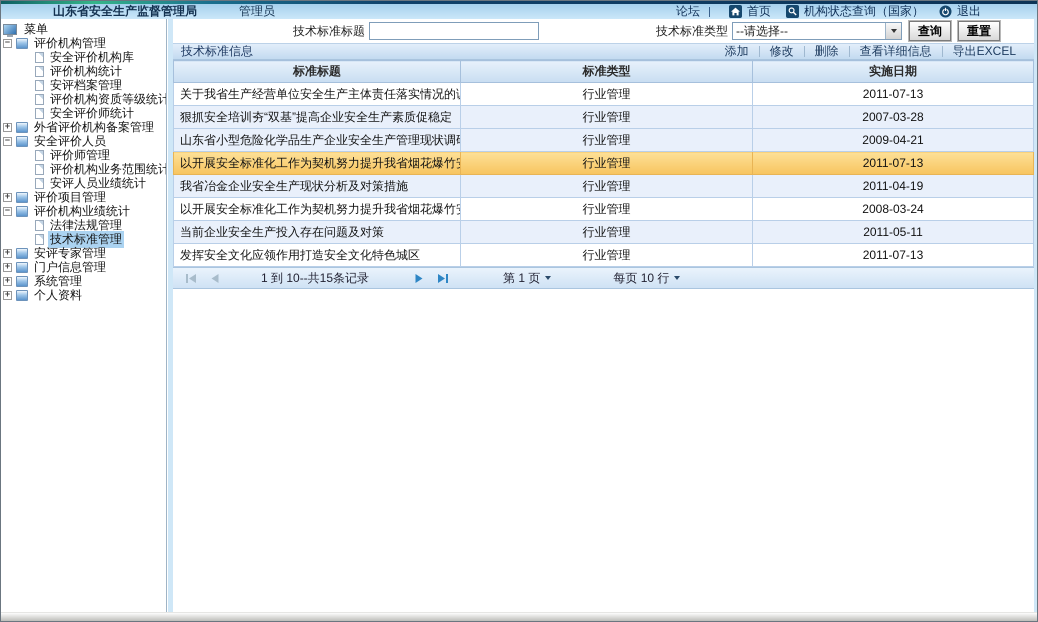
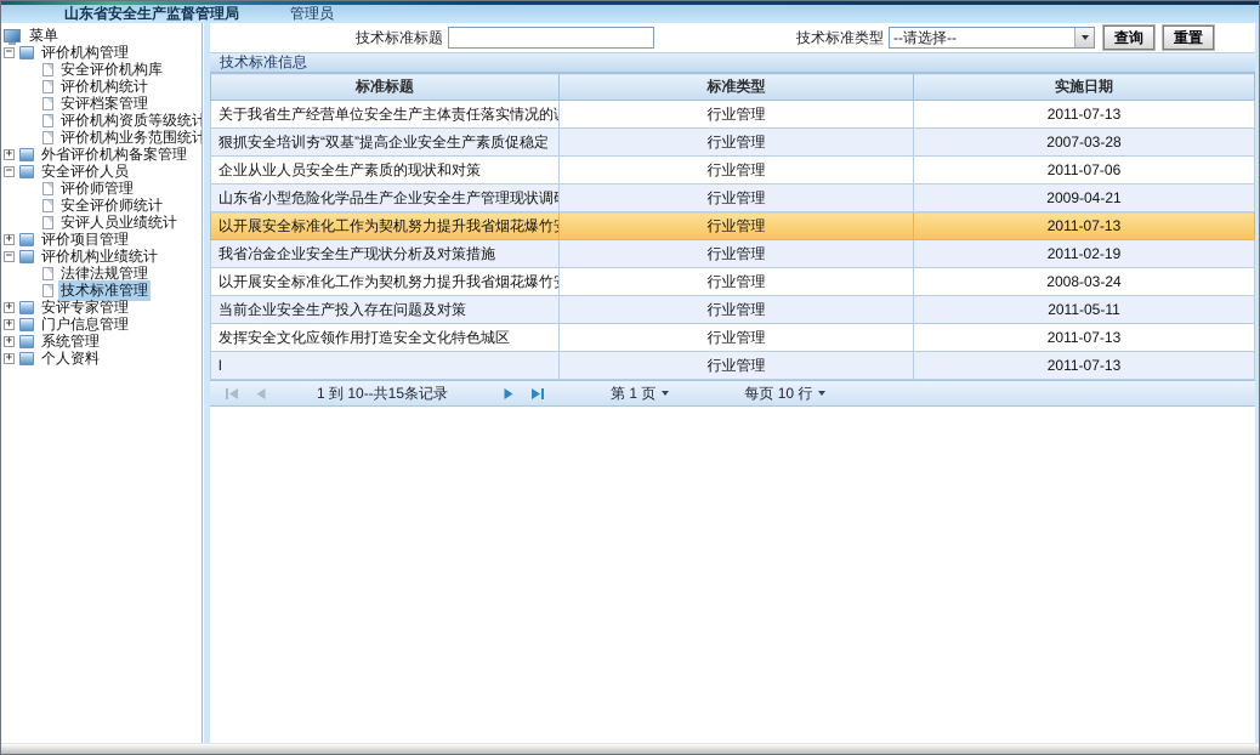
  山东省安全生产监督管理局
  管理员
- 论坛
- 首页
- 机构状态查询（国家）
- 退出
  菜单
  −
  评价机构管理
  安全评价机构库
  评价机构统计
  安评档案管理
  评价机构资质等级统计
- 安全评价师统计
+ 评价机构业务范围统计
  +
  外省评价机构备案管理
  −
  安全评价人员
  评价师管理
- 评价机构业务范围统计
+ 安全评价师统计
  安评人员业绩统计
  +
  评价项目管理
  −
  评价机构业绩统计
  法律法规管理
  技术标准管理
  +
  安评专家管理
  +
  门户信息管理
  +
  系统管理
  +
  个人资料
  技术标准标题
  技术标准类型
  --请选择--
  查询
  重置
  技术标准信息
- 添加
- 修改
- 删除
- 查看详细信息
- 导出EXCEL
  标准标题	标准类型	实施日期
  关于我省生产经营单位安全生产主体责任落实情况的	行业管理	2011-07-13
  狠抓安全培训夯“双基”提高企业安全生产素质促稳定	行业管理	2007-03-28
+ 企业从业人员安全生产素质的现状和对策	行业管理	2011-07-06
  山东省小型危险化学品生产企业安全生产管理现状调	行业管理	2009-04-21
  以开展安全标准化工作为契机努力提升我省烟花爆竹	行业管理	2011-07-13
- 我省冶金企业安全生产现状分析及对策措施	行业管理	2011-04-19
+ 我省冶金企业安全生产现状分析及对策措施	行业管理	2011-02-19
  以开展安全标准化工作为契机努力提升我省烟花爆竹	行业管理	2008-03-24
  当前企业安全生产投入存在问题及对策	行业管理	2011-05-11
  发挥安全文化应领作用打造安全文化特色城区	行业管理	2011-07-13
+ l	行业管理	2011-07-13
  1 到 10--共15条记录
  第 1 页
  每页 10 行
